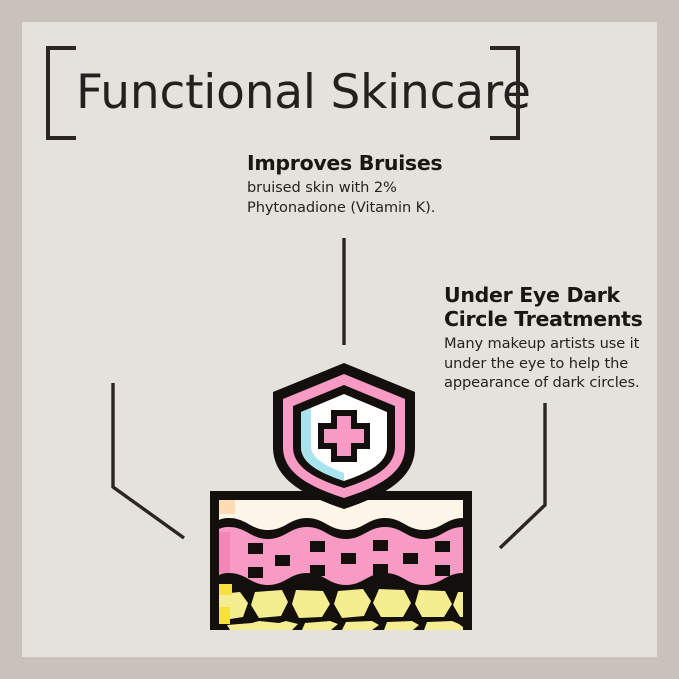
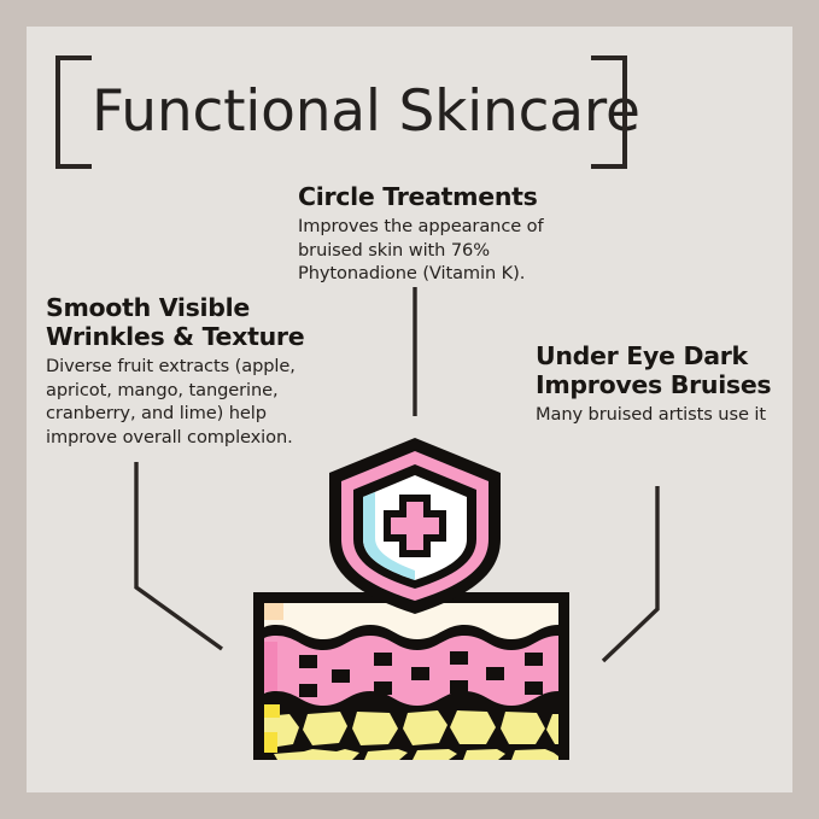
  Functional Skinca
- Improves Bruises
+ Circle Treatments
+ Improves the appearance of
- bruised skin with 2%
+ bruised skin with 76%
  Phytonadione (Vitamin K).
+ Smooth Visible
+ Wrinkles & Texture
+ Diverse fruit extracts (apple,
+ apricot, mango, tangerine,
+ cranberry, and lime) help
+ improve overall complexion.
  Under Eye Dark
- Circle Treatments
+ Improves Bruises
- Many makeup artists use it
+ Many bruised artists use it
- under the eye to help the
- appearance of dark circles.
